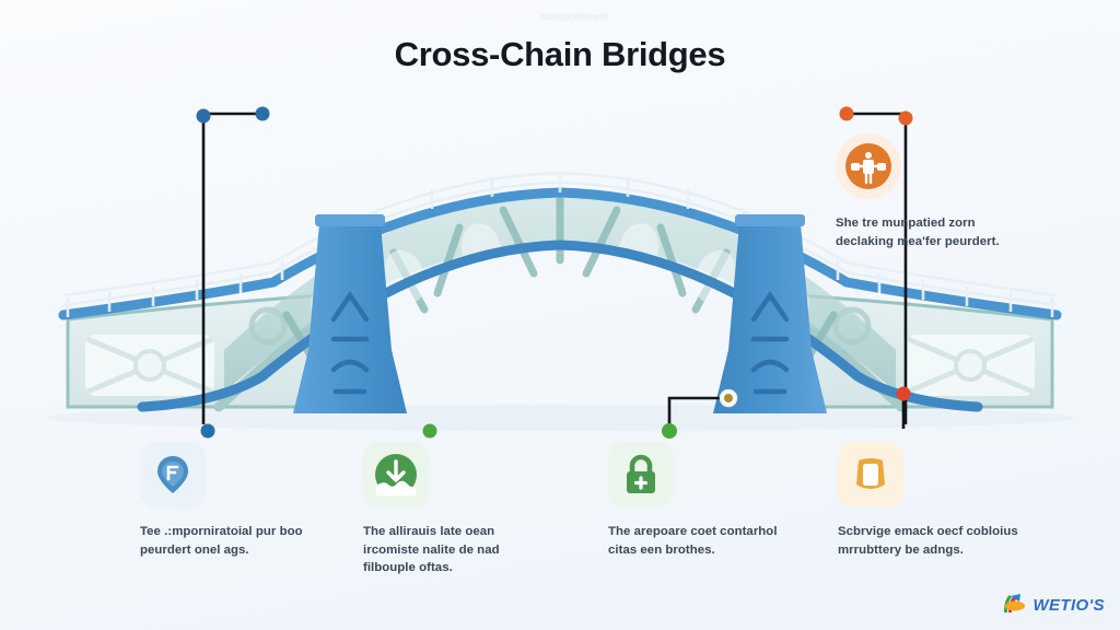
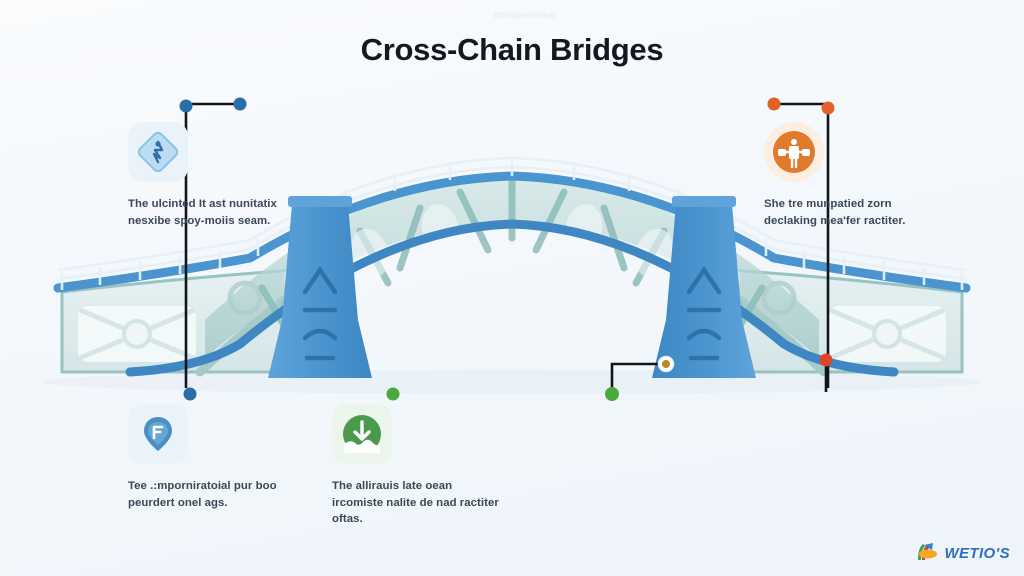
  Cross-Chain Bridges
+ The ulcinted It ast nunitatix nesxibe spoy-moiis seam.
- She tre munpatied zorn declaking mea'fer peurdert.
+ She tre munpatied zorn declaking mea'fer ractiter.
  Tee .:mporniratoial pur boo peurdert onel ags.
- The allirauis late oean ircomiste nalite de nad filbouple oftas.
+ The allirauis late oean ircomiste nalite de nad ractiter oftas.
- The arepoare coet contarhol citas een brothes.
- Scbrvige emack oecf cobloius mrrubttery be adngs.
  WETIO'S
